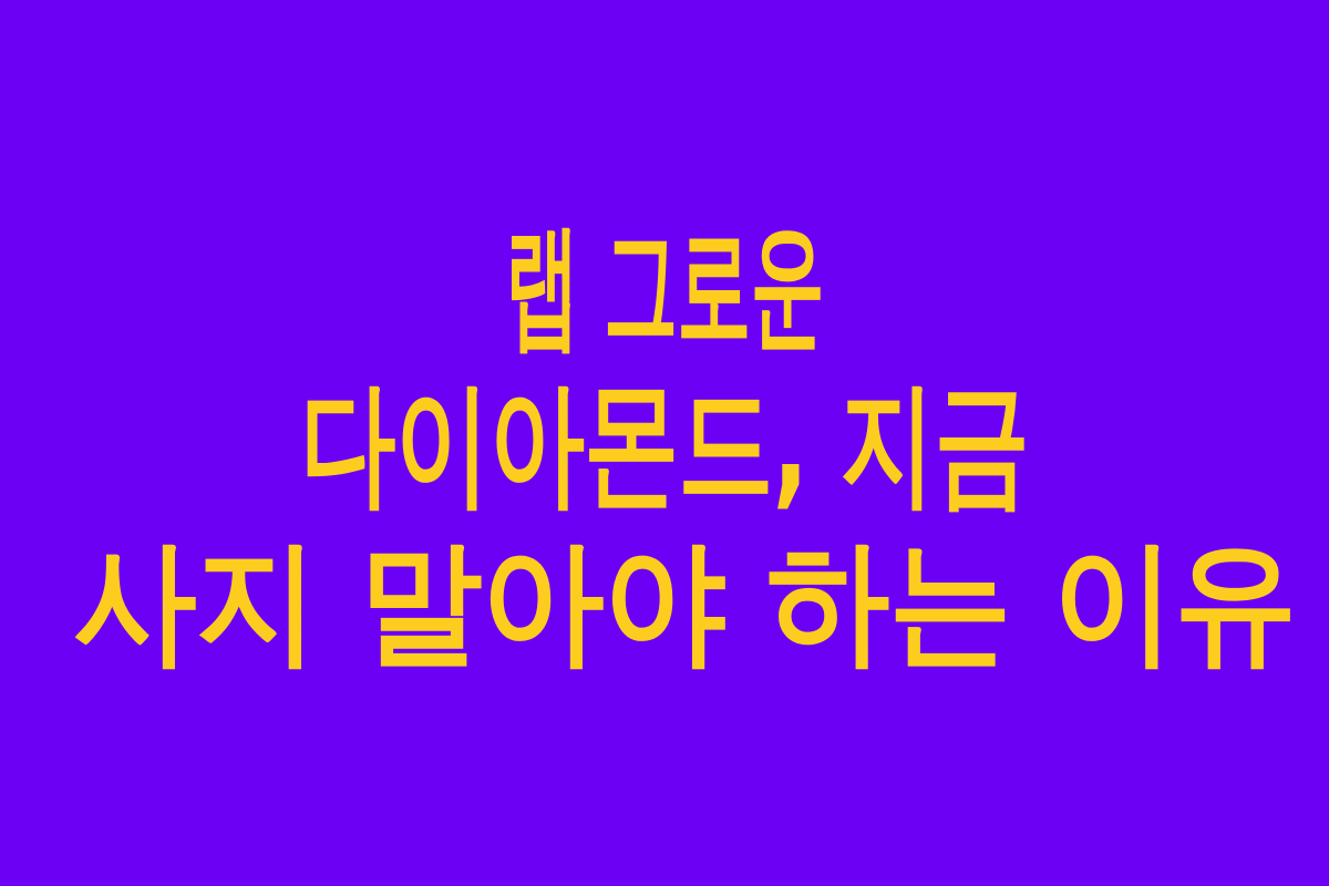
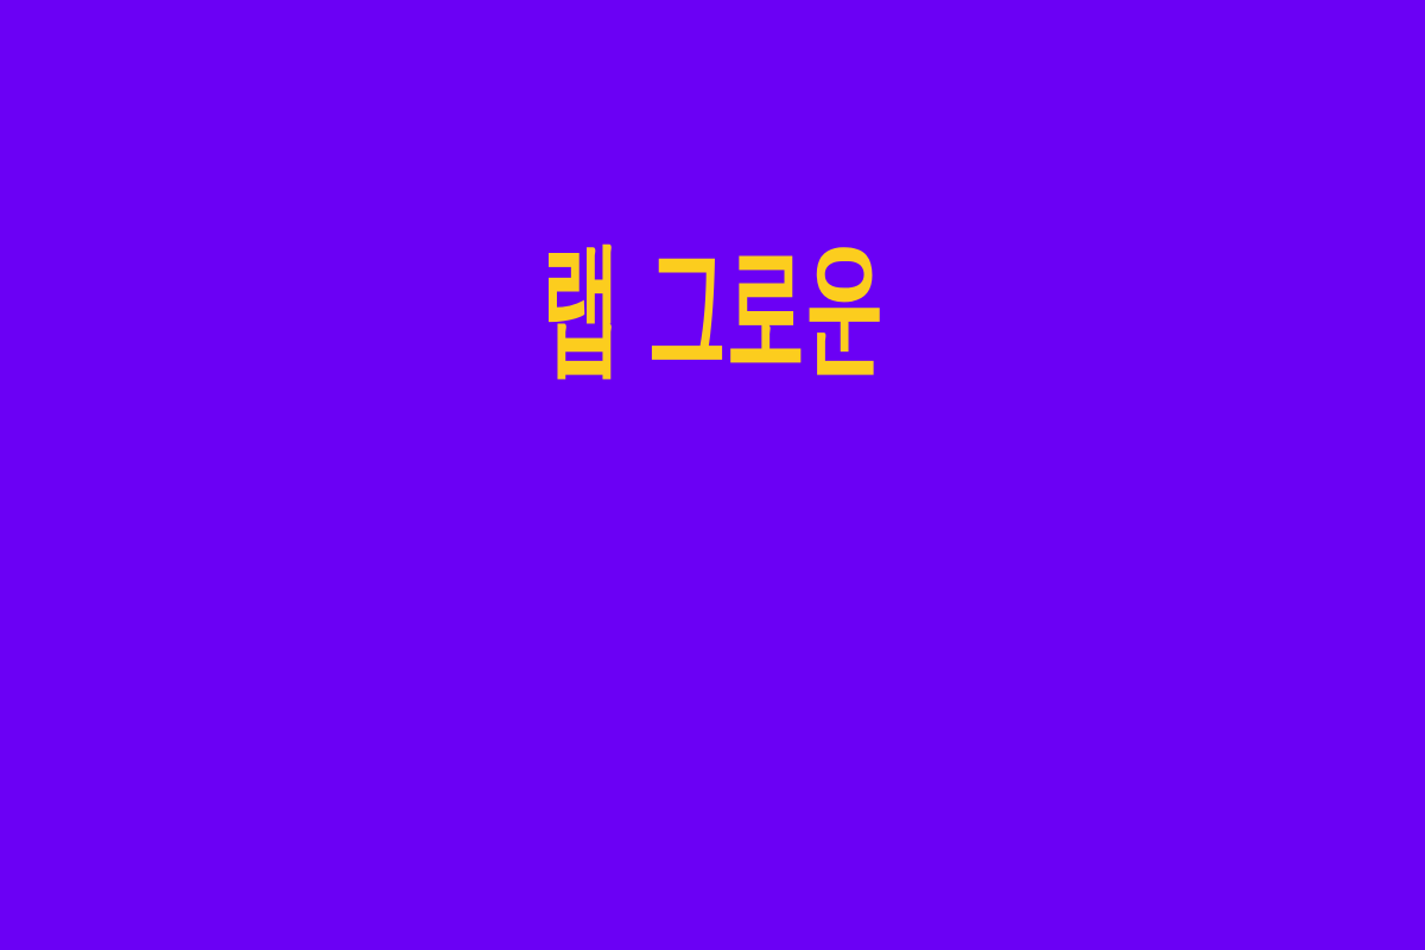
  랩 그로운
- 다이아몬드, 지금
- 사지 말아야 하는 이유
